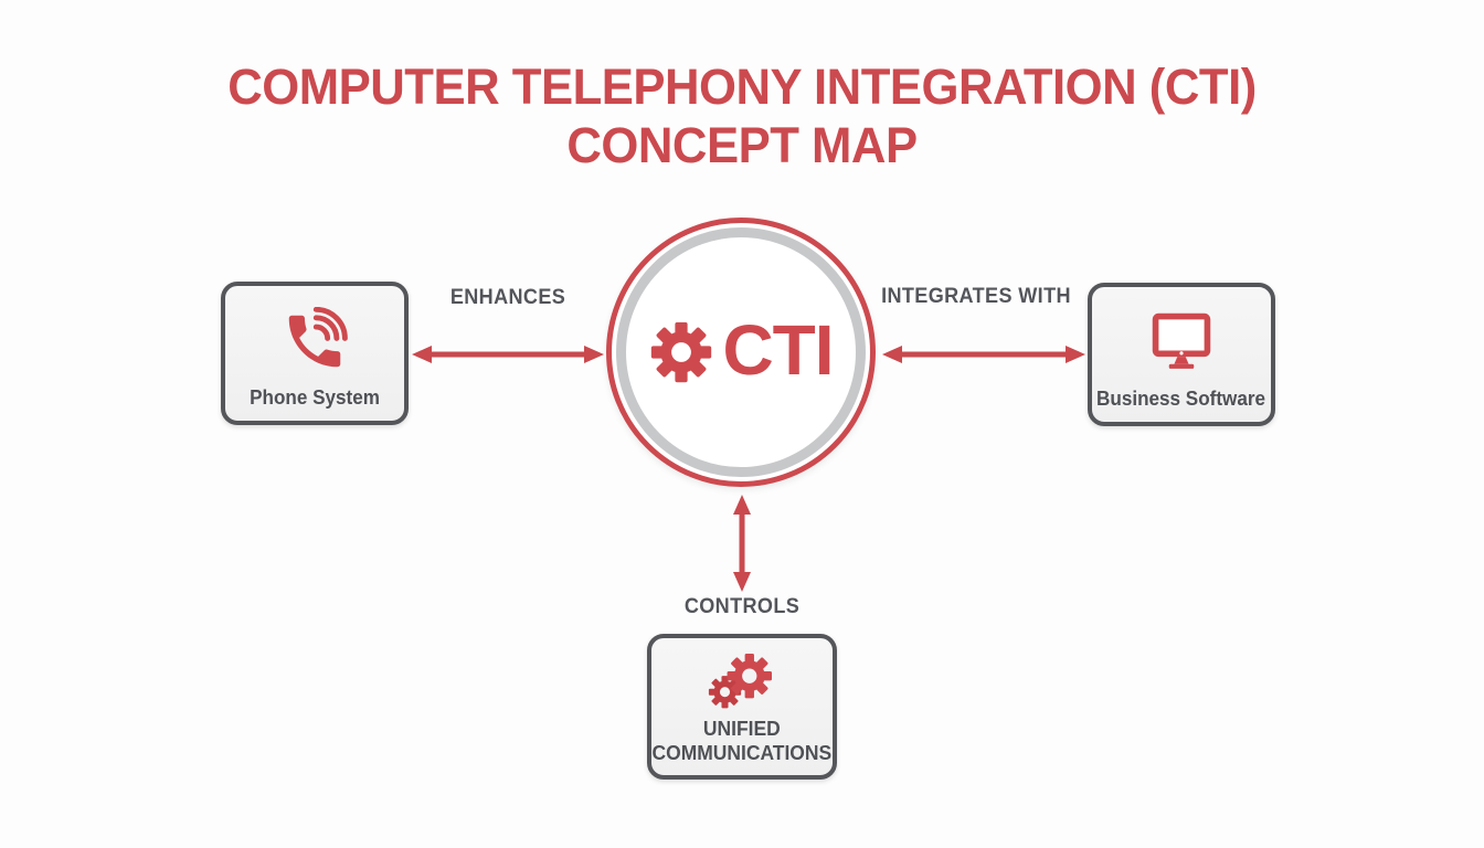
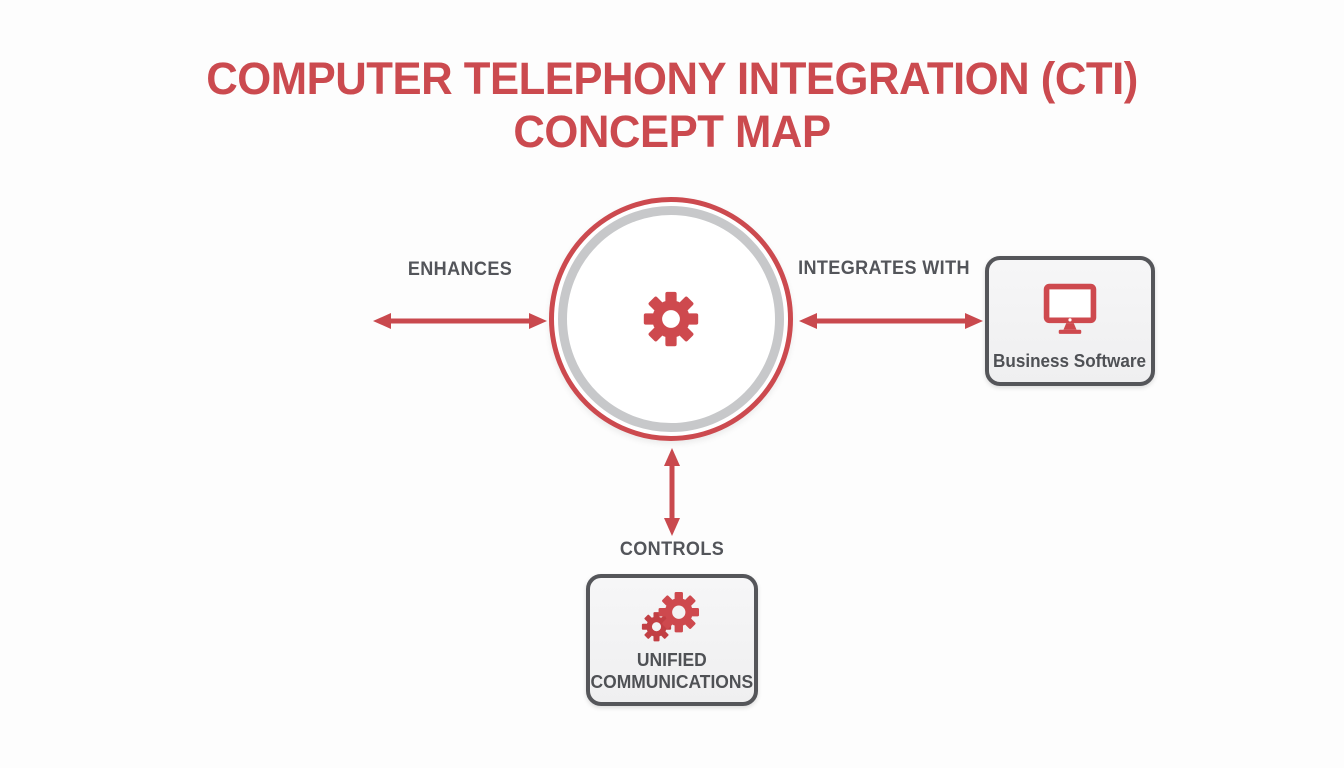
  COMPUTER TELEPHONY INTEGRATION (CTI)
  CONCEPT MAP
  ENHANCES
  INTEGRATES WITH
  CONTROLS
- CTI
- Phone System
  Business Software
  UNIFIED COMMUNICATIONS
